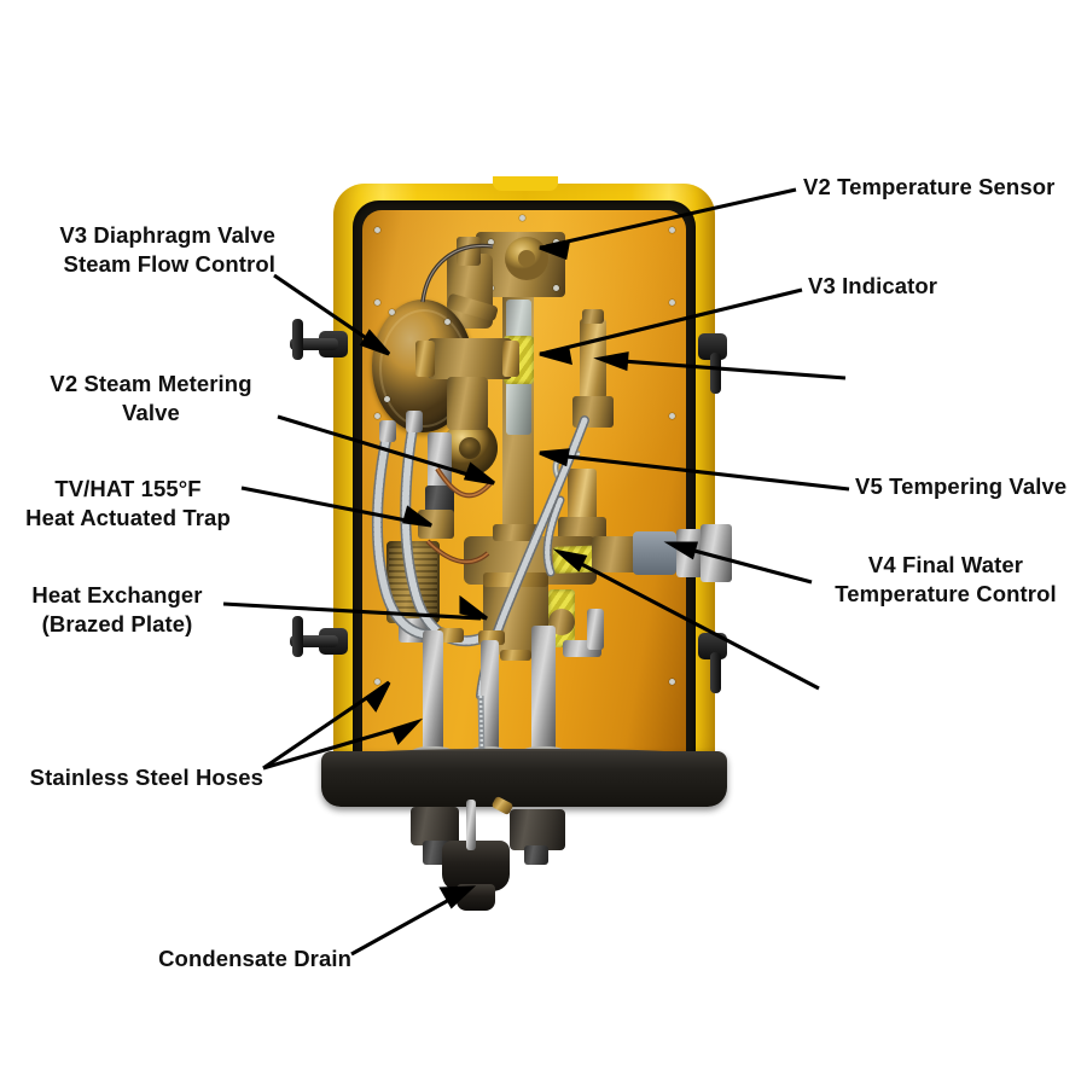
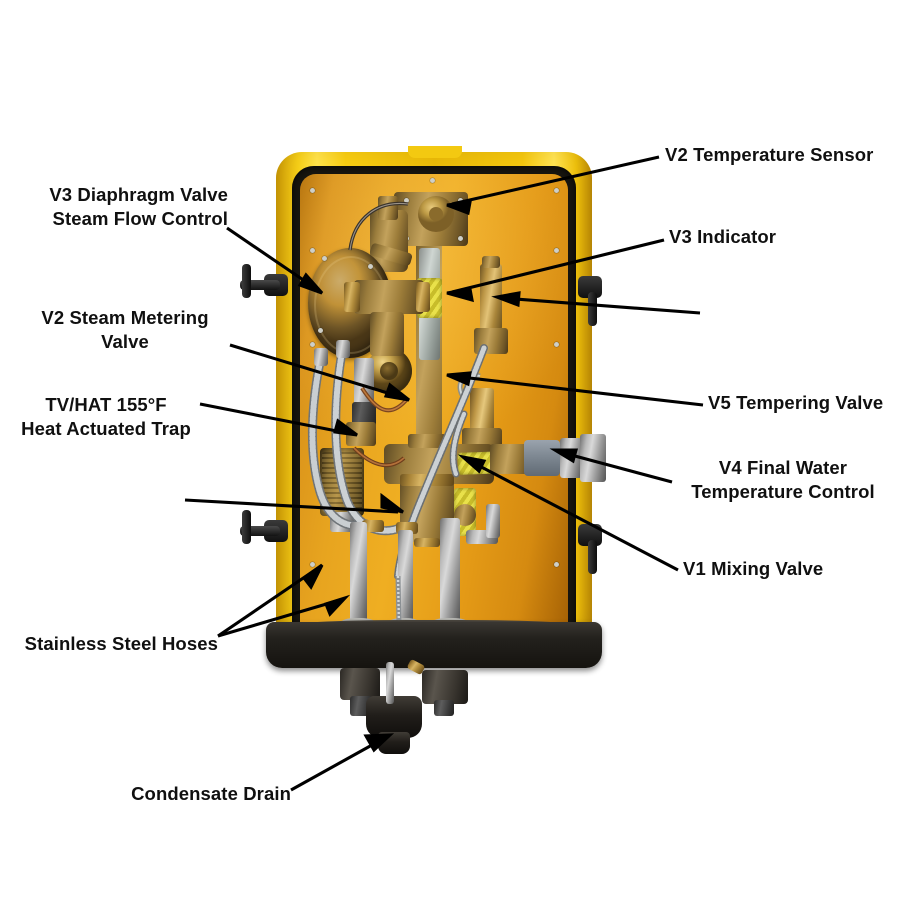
  V3 Diaphragm Valve
  Steam Flow Control
  V2 Steam Metering
  Valve
  TV/HAT 155°F
  Heat Actuated Trap
- Heat Exchanger
- (Brazed Plate)
  Stainless Steel Hoses
  Condensate Drain
  V2 Temperature Sensor
  V3 Indicator
  V5 Tempering Valve
  V4 Final Water
  Temperature Control
+ V1 Mixing Valve
